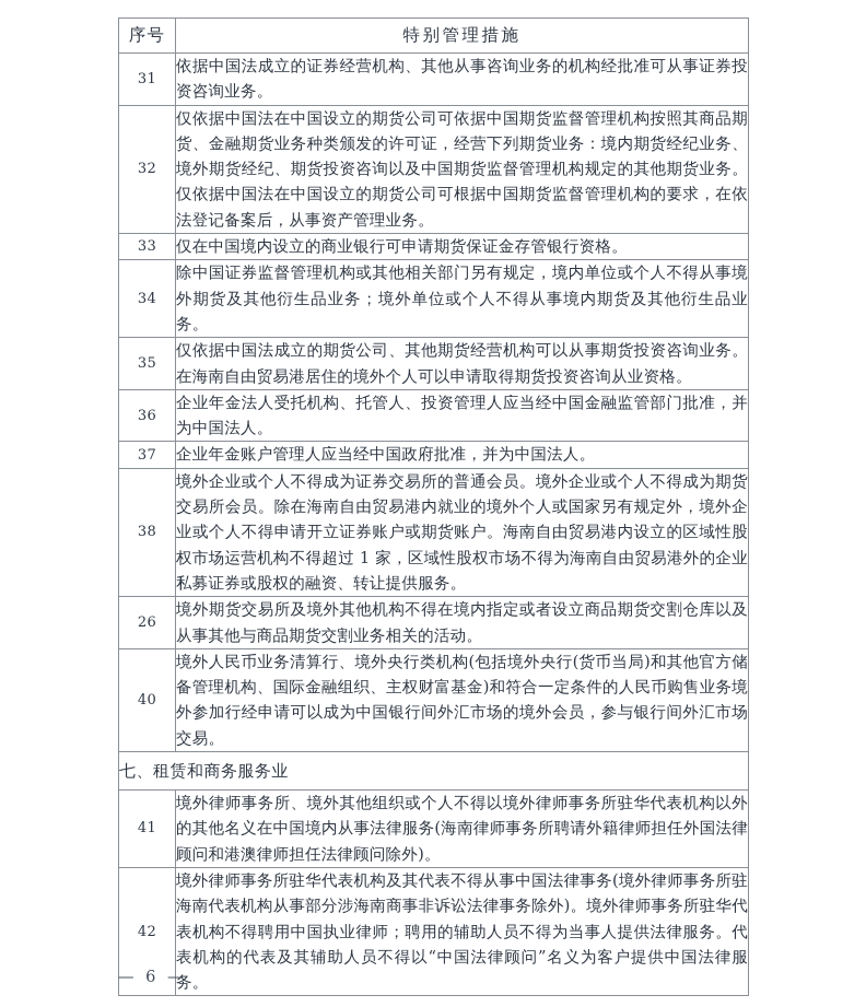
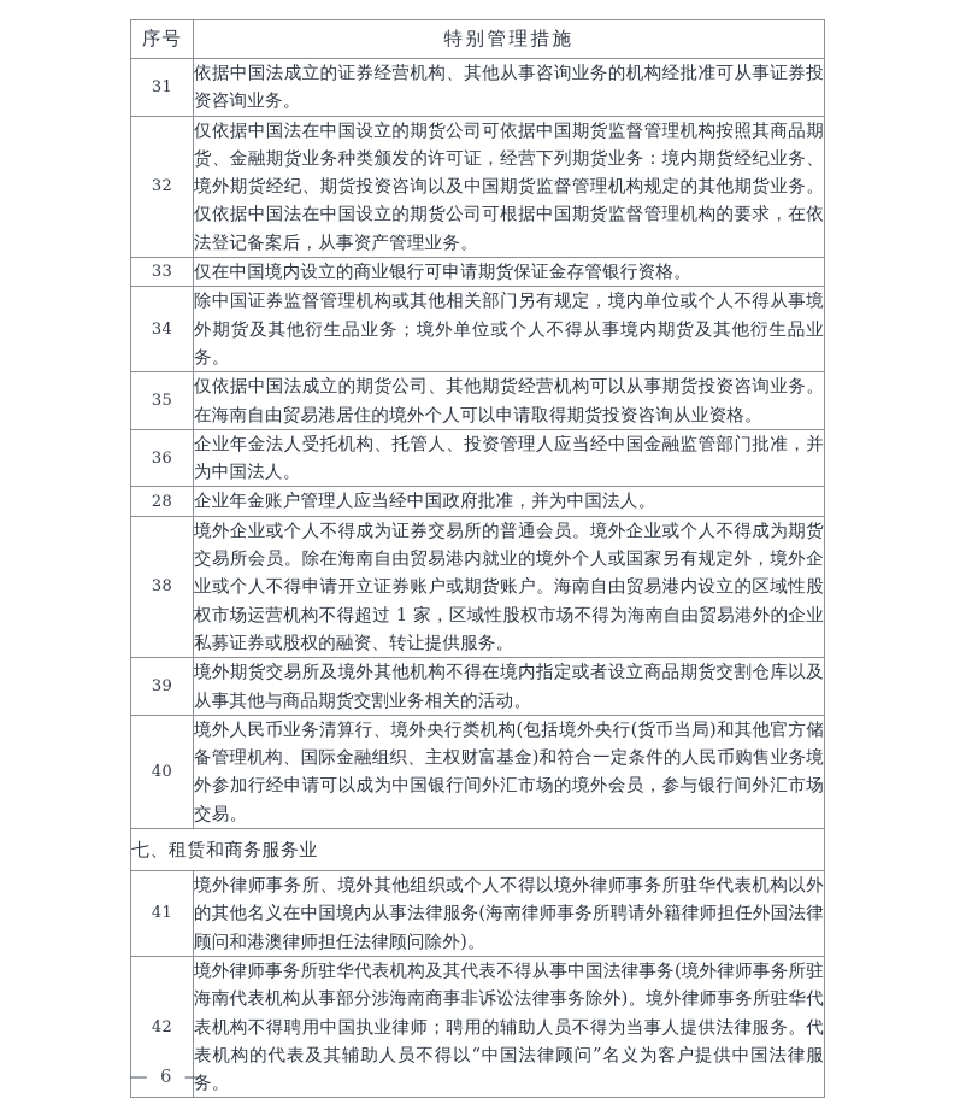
  序号	特别管理措施
  31	依据中国法成立的证券经营机构、其他从事咨询业务的机构经批准可从事证券投资咨询业务。
  32	仅依据中国法在中国设立的期货公司可依据中国期货监督管理机构按照其商品期货、金融期货业务种类颁发的许可证，经营下列期货业务：境内期货经纪业务、境外期货经纪、期货投资咨询以及中国期货监督管理机构规定的其他期货业务。仅依据中国法在中国设立的期货公司可根据中国期货监督管理机构的要求，在依法登记备案后，从事资产管理业务。
  33	仅在中国境内设立的商业银行可申请期货保证金存管银行资格。
  34	除中国证券监督管理机构或其他相关部门另有规定，境内单位或个人不得从事境外期货及其他衍生品业务；境外单位或个人不得从事境内期货及其他衍生品业务。
  35	仅依据中国法成立的期货公司、其他期货经营机构可以从事期货投资咨询业务。在海南自由贸易港居住的境外个人可以申请取得期货投资咨询从业资格。
  36	企业年金法人受托机构、托管人、投资管理人应当经中国金融监管部门批准，并为中国法人。
- 37	企业年金账户管理人应当经中国政府批准，并为中国法人。
+ 28	企业年金账户管理人应当经中国政府批准，并为中国法人。
  38	境外企业或个人不得成为证券交易所的普通会员。境外企业或个人不得成为期货交易所会员。除在海南自由贸易港内就业的境外个人或国家另有规定外，境外企业或个人不得申请开立证券账户或期货账户。海南自由贸易港内设立的区域性股权市场运营机构不得超过 1 家，区域性股权市场不得为海南自由贸易港外的企业私募证券或股权的融资、转让提供服务。
- 26	境外期货交易所及境外其他机构不得在境内指定或者设立商品期货交割仓库以及从事其他与商品期货交割业务相关的活动。
+ 39	境外期货交易所及境外其他机构不得在境内指定或者设立商品期货交割仓库以及从事其他与商品期货交割业务相关的活动。
  40	境外人民币业务清算行、境外央行类机构(包括境外央行(货币当局)和其他官方储备管理机构、国际金融组织、主权财富基金)和符合一定条件的人民币购售业务境外参加行经申请可以成为中国银行间外汇市场的境外会员，参与银行间外汇市场交易。
  七、租赁和商务服务业
  41	境外律师事务所、境外其他组织或个人不得以境外律师事务所驻华代表机构以外的其他名义在中国境内从事法律服务(海南律师事务所聘请外籍律师担任外国法律顾问和港澳律师担任法律顾问除外)。
  42	境外律师事务所驻华代表机构及其代表不得从事中国法律事务(境外律师事务所驻海南代表机构从事部分涉海南商事非诉讼法律事务除外)。境外律师事务所驻华代表机构不得聘用中国执业律师；聘用的辅助人员不得为当事人提供法律服务。代表机构的代表及其辅助人员不得以“中国法律顾问”名义为客户提供中国法律服务。
  — 6 —
